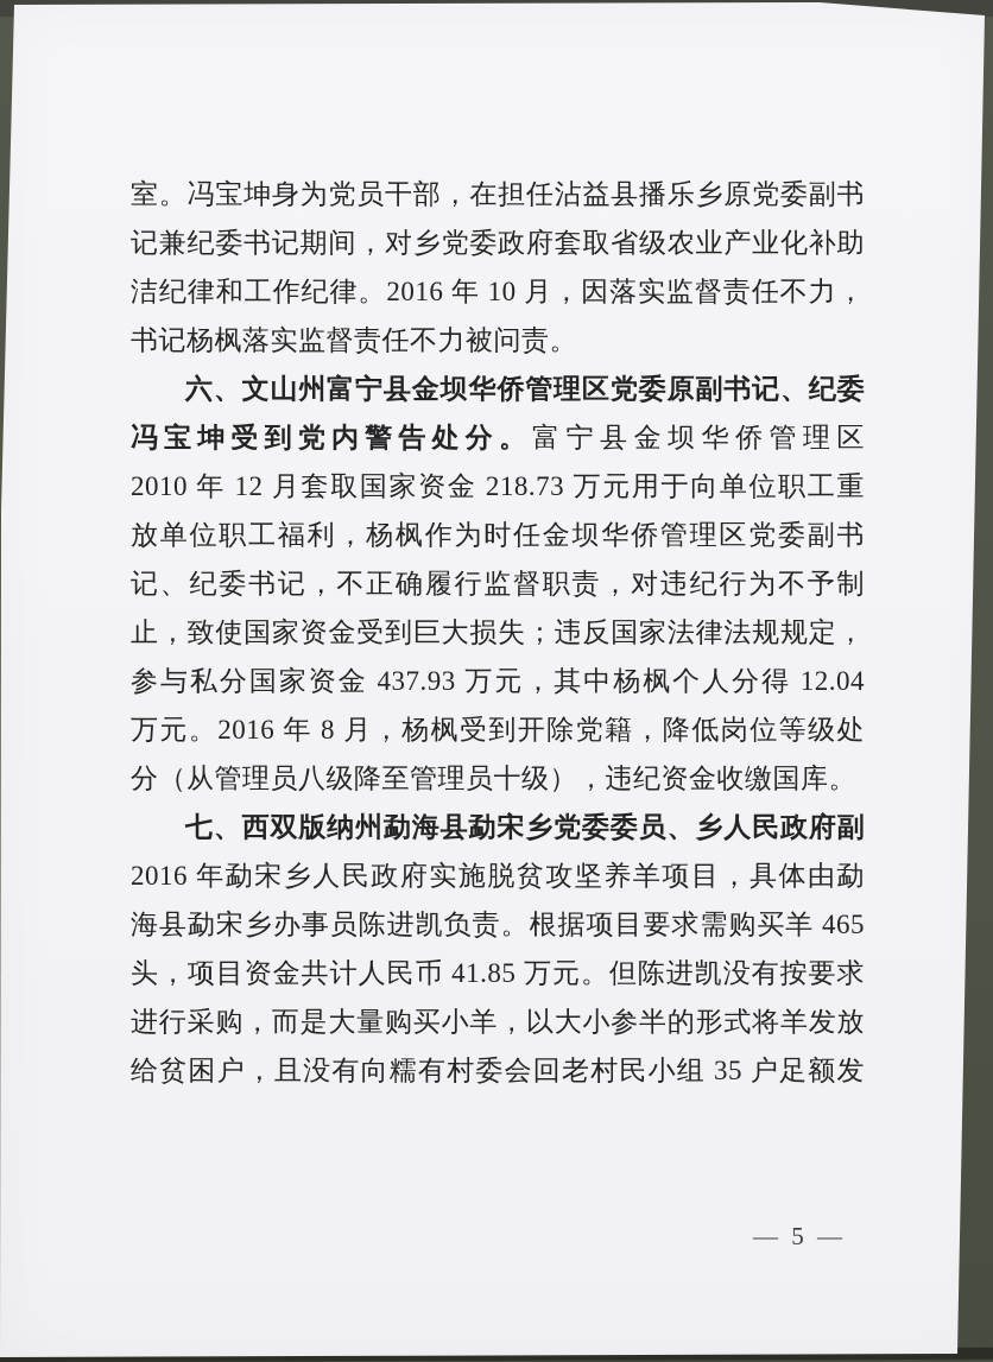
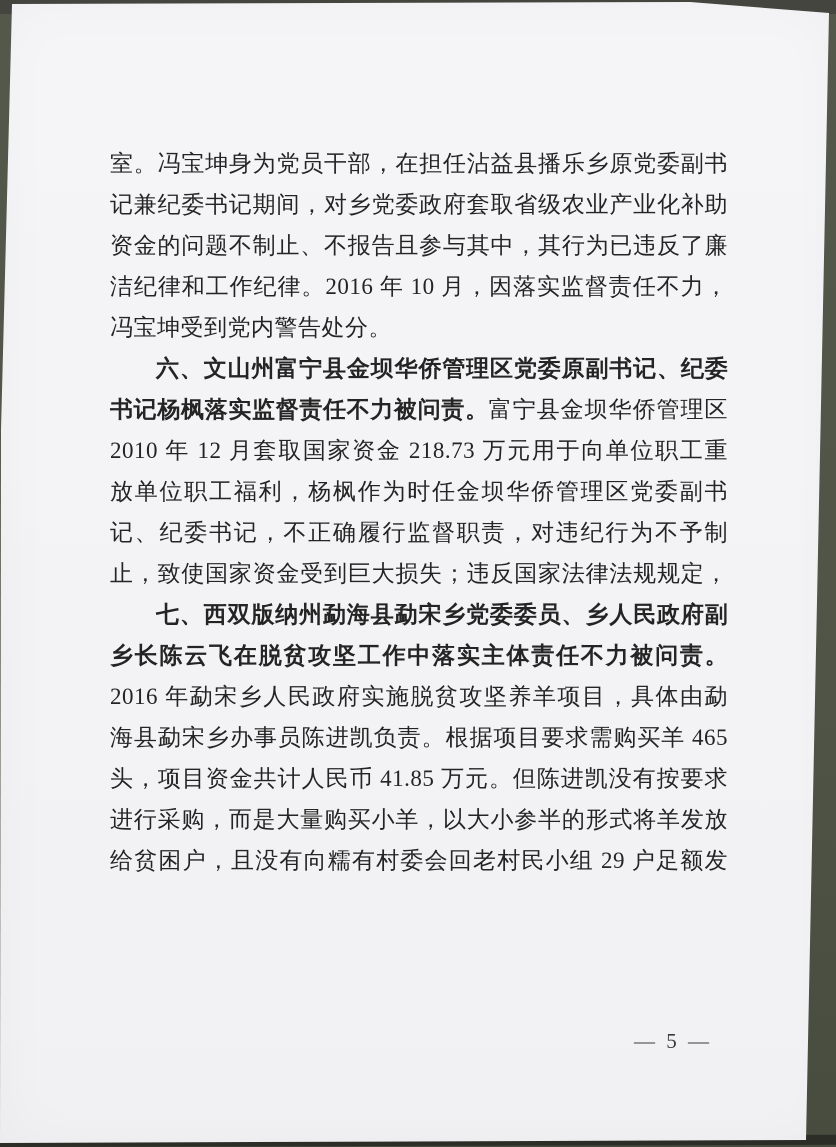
  室。冯宝坤身为党员干部，在担任沾益县播乐乡原党委副书
  记兼纪委书记期间，对乡党委政府套取省级农业产业化补助
+ 资金的问题不制止、不报告且参与其中，其行为已违反了廉
  洁纪律和工作纪律。2016 年 10 月，因落实监督责任不力，
- 书记杨枫落实监督责任不力被问责。
+ 冯宝坤受到党内警告处分。
  六、文山州富宁县金坝华侨管理区党委原副书记、纪委
- 冯宝坤受到党内警告处分。富宁县金坝华侨管理区
+ 书记杨枫落实监督责任不力被问责。富宁县金坝华侨管理区
  2010 年 12 月套取国家资金 218.73 万元用于向单位职工重
  放单位职工福利，杨枫作为时任金坝华侨管理区党委副书
  记、纪委书记，不正确履行监督职责，对违纪行为不予制
  止，致使国家资金受到巨大损失；违反国家法律法规规定，
- 参与私分国家资金 437.93 万元，其中杨枫个人分得 12.04
- 万元。2016 年 8 月，杨枫受到开除党籍，降低岗位等级处
- 分（从管理员八级降至管理员十级），违纪资金收缴国库。
  七、西双版纳州勐海县勐宋乡党委委员、乡人民政府副
+ 乡长陈云飞在脱贫攻坚工作中落实主体责任不力被问责。
  2016 年勐宋乡人民政府实施脱贫攻坚养羊项目，具体由勐
  海县勐宋乡办事员陈进凯负责。根据项目要求需购买羊 465
  头，项目资金共计人民币 41.85 万元。但陈进凯没有按要求
  进行采购，而是大量购买小羊，以大小参半的形式将羊发放
- 给贫困户，且没有向糯有村委会回老村民小组 35 户足额发
+ 给贫困户，且没有向糯有村委会回老村民小组 29 户足额发
  — 5 —
